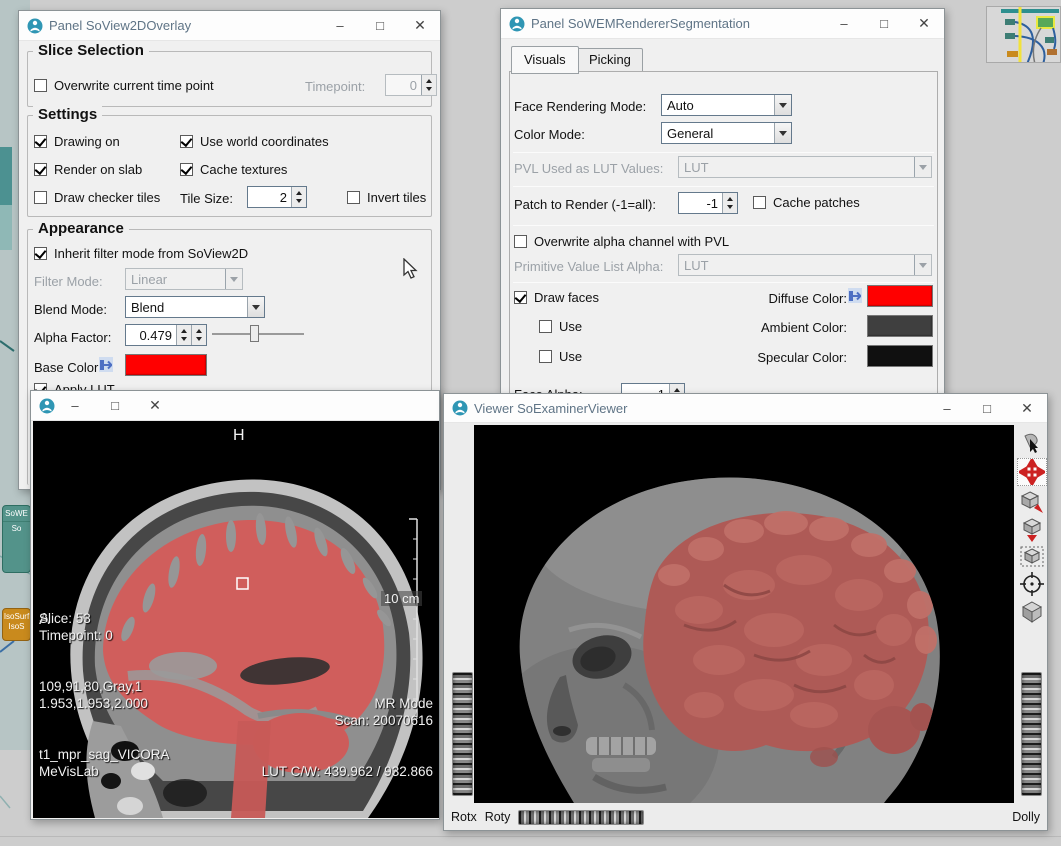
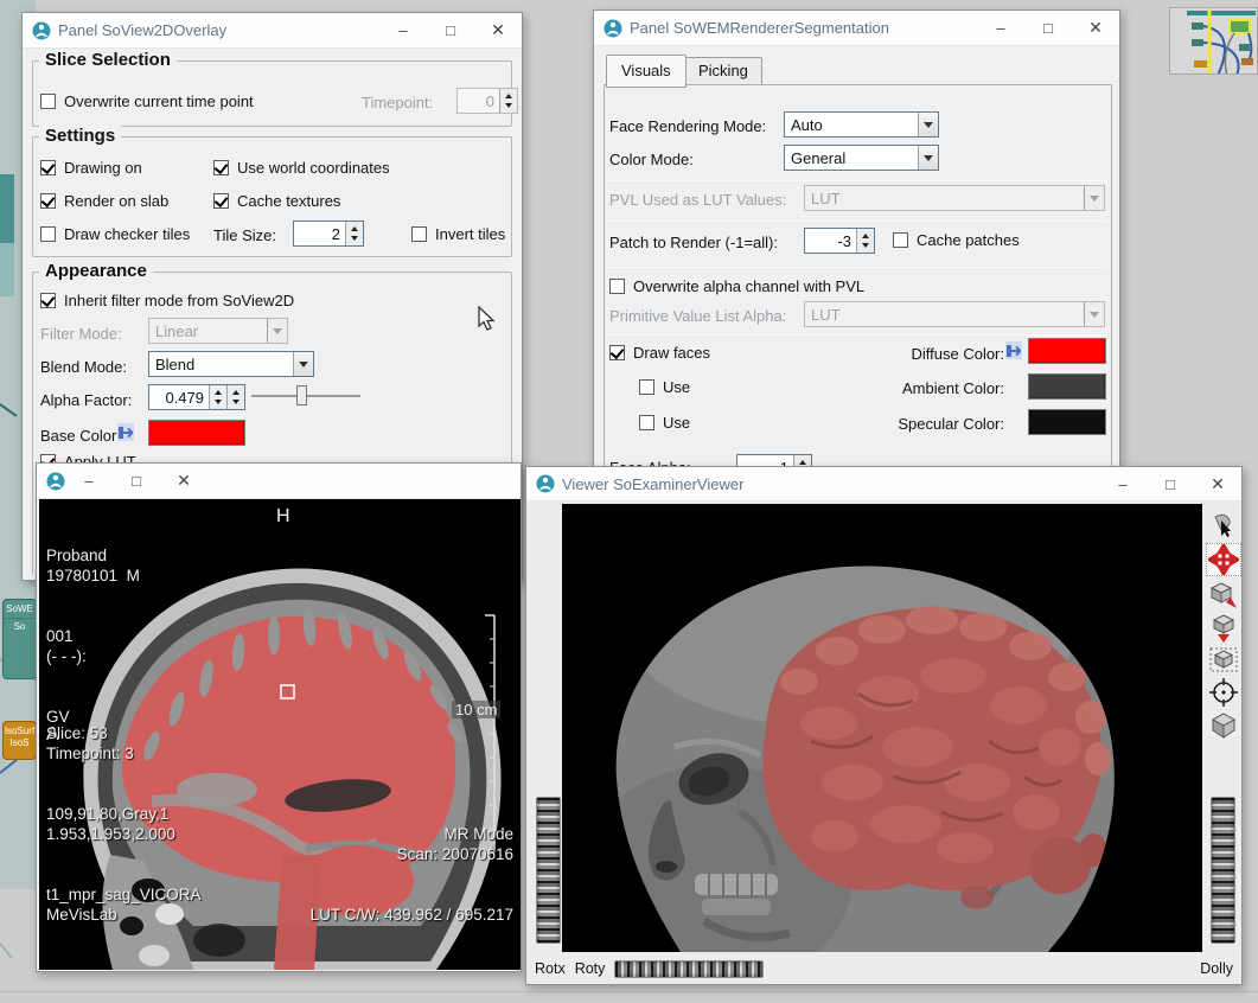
  SoWE
  So
  IsoSurf
  IsoS
  Panel SoView2DOverlay
  –
  □
  ✕
  Slice Selection
  Overwrite current time point
  Timepoint:
  0
  Settings
  Drawing on
  Use world coordinates
  Render on slab
  Cache textures
  Draw checker tiles
  Tile Size:
  2
  Invert tiles
  Appearance
  Inherit filter mode from SoView2D
  Filter Mode:
  Linear
  Blend Mode:
  Blend
  Alpha Factor:
  0.479
  Base Color
  Panel SoWEMRendererSegmentation
  –
  □
  ✕
  Visuals
  Picking
  Face Rendering Mode:
  Auto
  Color Mode:
  General
  PVL Used as LUT Values:
  LUT
  Patch to Render (-1=all):
- -1
+ -3
  Cache patches
  Overwrite alpha channel with PVL
  Primitive Value List Alpha:
  LUT
  Draw faces
  Diffuse Color:
  Use
  Ambient Color:
  Use
  Specular Color:
  –
  □
  ✕
+ Proband
+ 19780101 M
+ 001
+ (- - -):
+ GV
  H
  A
  10 cm
  Slice: 53
- Timepoint: 0
+ Timepoint: 3
  109,91,80,Gray,1
  1.953,1.953,2.000
  t1_mpr_sag_VICORA
  MeVisLab
  MR Mode
  Scan: 20070616
- LUT C/W: 439.962 / 932.866
+ LUT C/W: 439.962 / 695.217
  Viewer SoExaminerViewer
  –
  □
  ✕
  Rotx
  Roty
  Dolly
